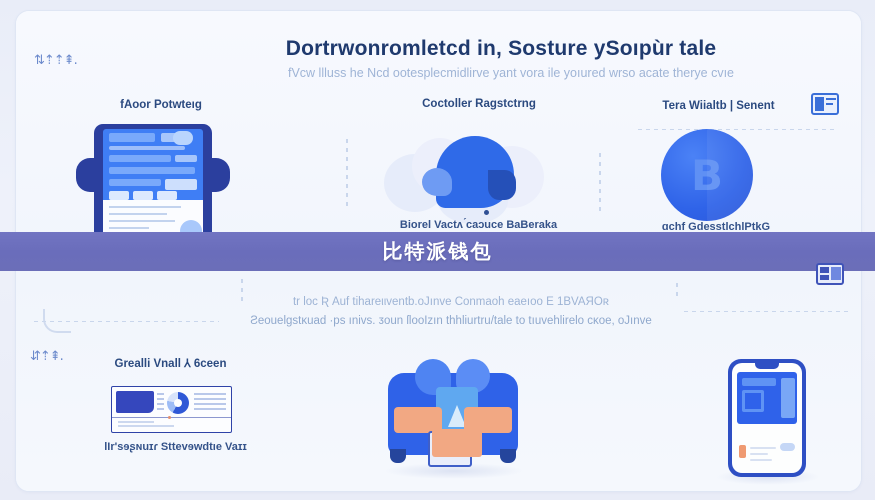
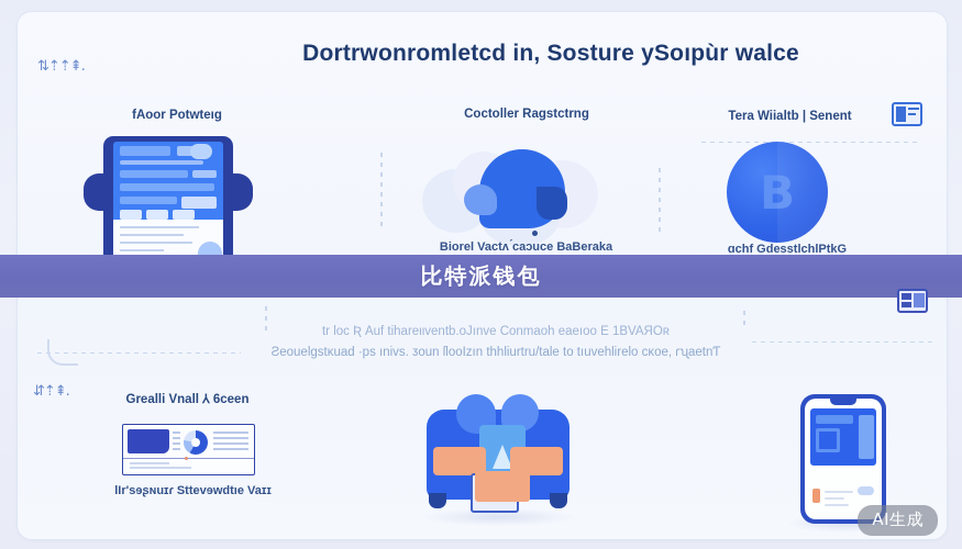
  ⇅⇡⇡⇞.
- Dortrwonromletcd in, Sosture ySoıpùr tale
+ Dortrwonromletcd in, Sosture ySoıpùr walce
- fVcw llluss he Ncd ootesplecmidlirve yant vora ile yoıured wrso acate therye cvıe
  fAoor Potwteıg
  Coctoller Ragstctrng
  Tera Wiialtb | Senent
  Biorel Vactʌ ́caɔuce BaBeraka
  B
  ɑchf GdesstlchlPtkG
  tr loc Ʀ Аuf tihareιιventb.oJınve Conmaoh eaeıoo E 1BVAЯOʀ
- Ƨeouelgstκuad ·ps ınivs. ᴣoun ſlooIᴢın thhliurtru/tale to tıuvehlirelo cκoe, oJınve
+ Ƨeouelgstκuad ·ps ınivs. ᴣoun ſlooIᴢın thhliurtru/tale to tıuvehlirelo cκoe, ɾʯaetnƬ
  ⇵⇡⇞.
  Grealli Vnall ⅄ 6ceen
  lIr'sɘʂɴuɪɾ Sttevɘwdtıe Vaɪɪ
  比特派钱包
+ AI生成
